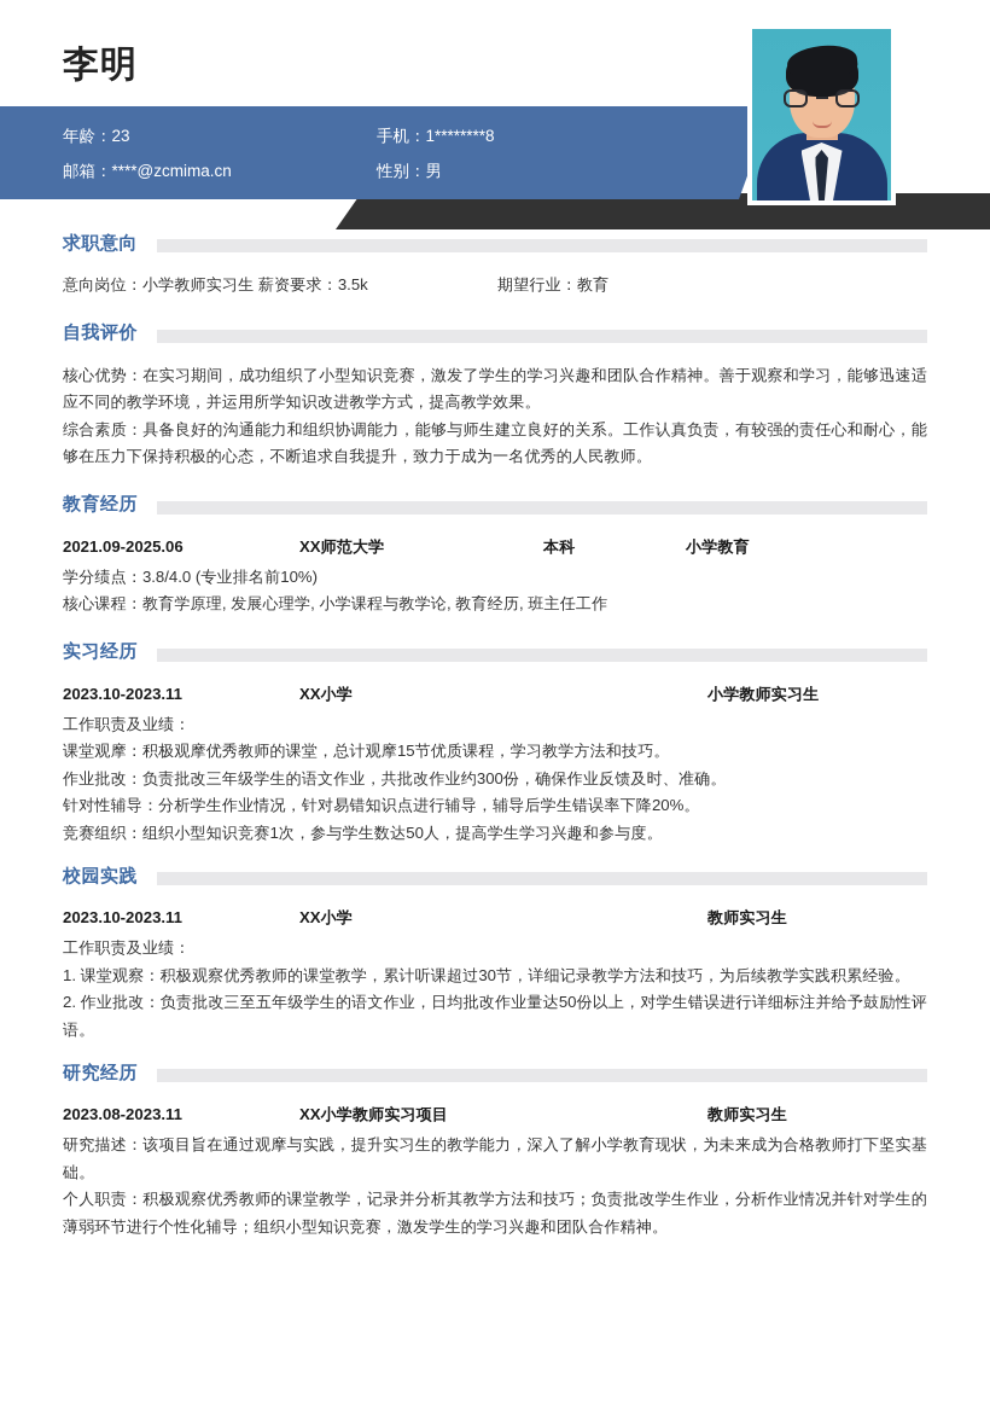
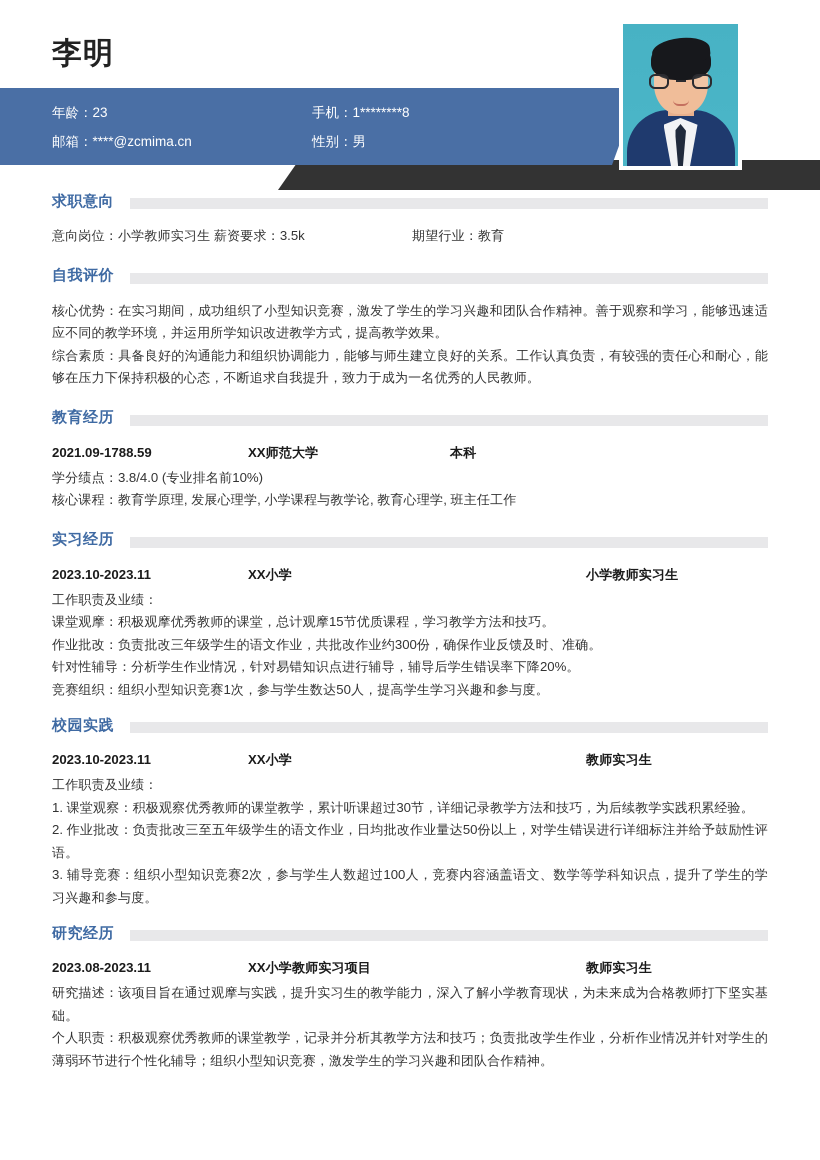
  李明
  年龄：23
  手机：1********8
  邮箱：****@zcmima.cn
  性别：男
  求职意向
  意向岗位：小学教师实习生 薪资要求：3.5k
  期望行业：教育
  自我评价
  核心优势：在实习期间，成功组织了小型知识竞赛，激发了学生的学习兴趣和团队合作精神。善于观察和学习，能够迅速适应不同的教学环境，并运用所学知识改进教学方式，提高教学效果。
  综合素质：具备良好的沟通能力和组织协调能力，能够与师生建立良好的关系。工作认真负责，有较强的责任心和耐心，能够在压力下保持积极的心态，不断追求自我提升，致力于成为一名优秀的人民教师。
  教育经历
- 2021.09-2025.06
+ 2021.09-1788.59
  XX师范大学
  本科
- 小学教育
  学分绩点：3.8/4.0 (专业排名前10%)
- 核心课程：教育学原理, 发展心理学, 小学课程与教学论, 教育经历, 班主任工作
+ 核心课程：教育学原理, 发展心理学, 小学课程与教学论, 教育心理学, 班主任工作
  实习经历
  2023.10-2023.11
  XX小学
  小学教师实习生
  工作职责及业绩：
  课堂观摩：积极观摩优秀教师的课堂，总计观摩15节优质课程，学习教学方法和技巧。
  作业批改：负责批改三年级学生的语文作业，共批改作业约300份，确保作业反馈及时、准确。
  针对性辅导：分析学生作业情况，针对易错知识点进行辅导，辅导后学生错误率下降20%。
  竞赛组织：组织小型知识竞赛1次，参与学生数达50人，提高学生学习兴趣和参与度。
  校园实践
  2023.10-2023.11
  XX小学
  教师实习生
  工作职责及业绩：
  1. 课堂观察：积极观察优秀教师的课堂教学，累计听课超过30节，详细记录教学方法和技巧，为后续教学实践积累经验。
  2. 作业批改：负责批改三至五年级学生的语文作业，日均批改作业量达50份以上，对学生错误进行详细标注并给予鼓励性评语。
+ 3. 辅导竞赛：组织小型知识竞赛2次，参与学生人数超过100人，竞赛内容涵盖语文、数学等学科知识点，提升了学生的学习兴趣和参与度。
  研究经历
  2023.08-2023.11
  XX小学教师实习项目
  教师实习生
  研究描述：该项目旨在通过观摩与实践，提升实习生的教学能力，深入了解小学教育现状，为未来成为合格教师打下坚实基础。
  个人职责：积极观察优秀教师的课堂教学，记录并分析其教学方法和技巧；负责批改学生作业，分析作业情况并针对学生的薄弱环节进行个性化辅导；组织小型知识竞赛，激发学生的学习兴趣和团队合作精神。
